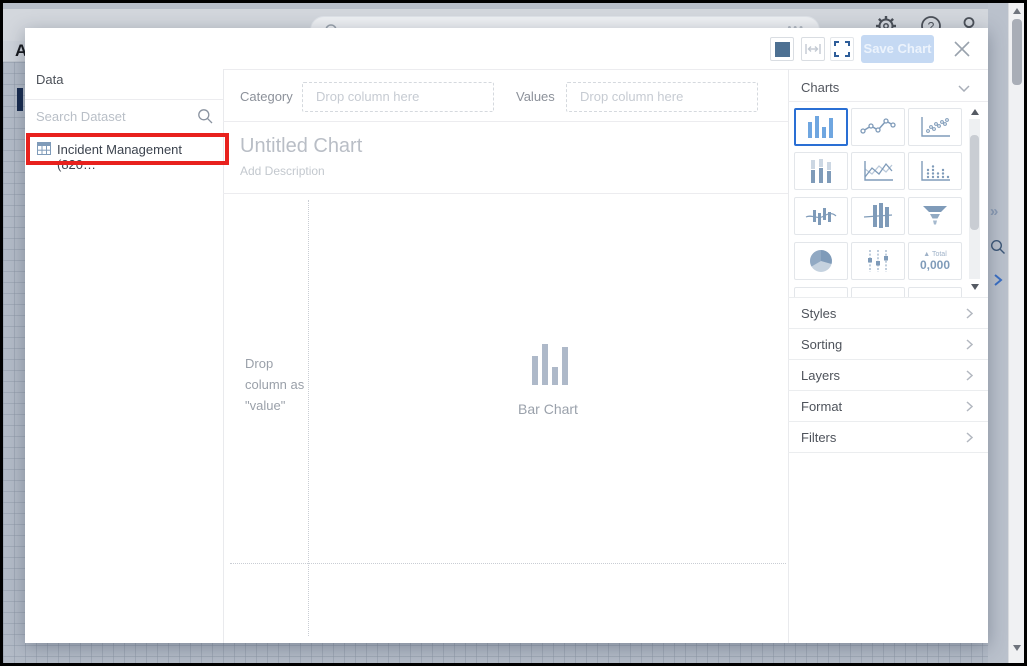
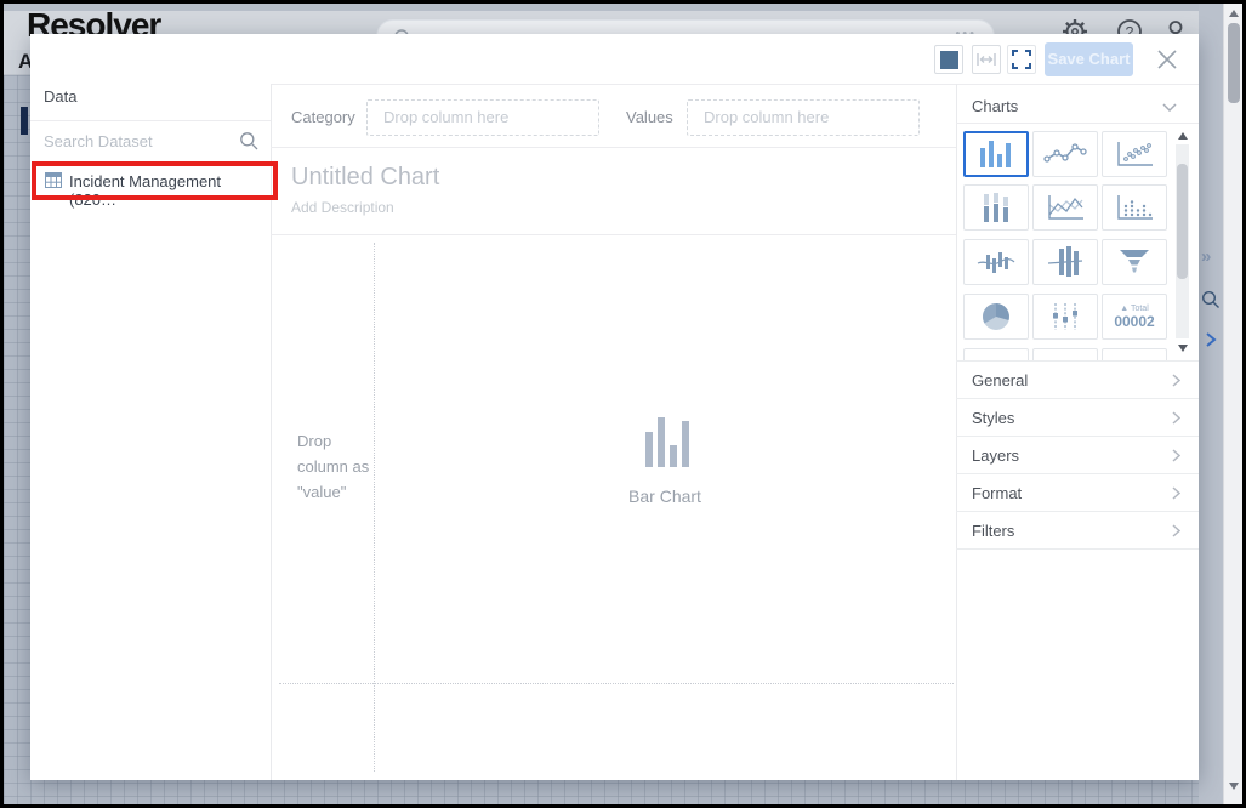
+ Resolver
  A
  ?
  »
  Save Chart
  Data
  Search Dataset
  Incident Management (820…
  Category
  Drop column here
  Values
  Drop column here
  Untitled Chart
  Add Description
  Drop column as "value"
  Bar Chart
  Charts
- 0,000
+ 00002
+ General
  Styles
- Sorting
  Layers
  Format
  Filters
